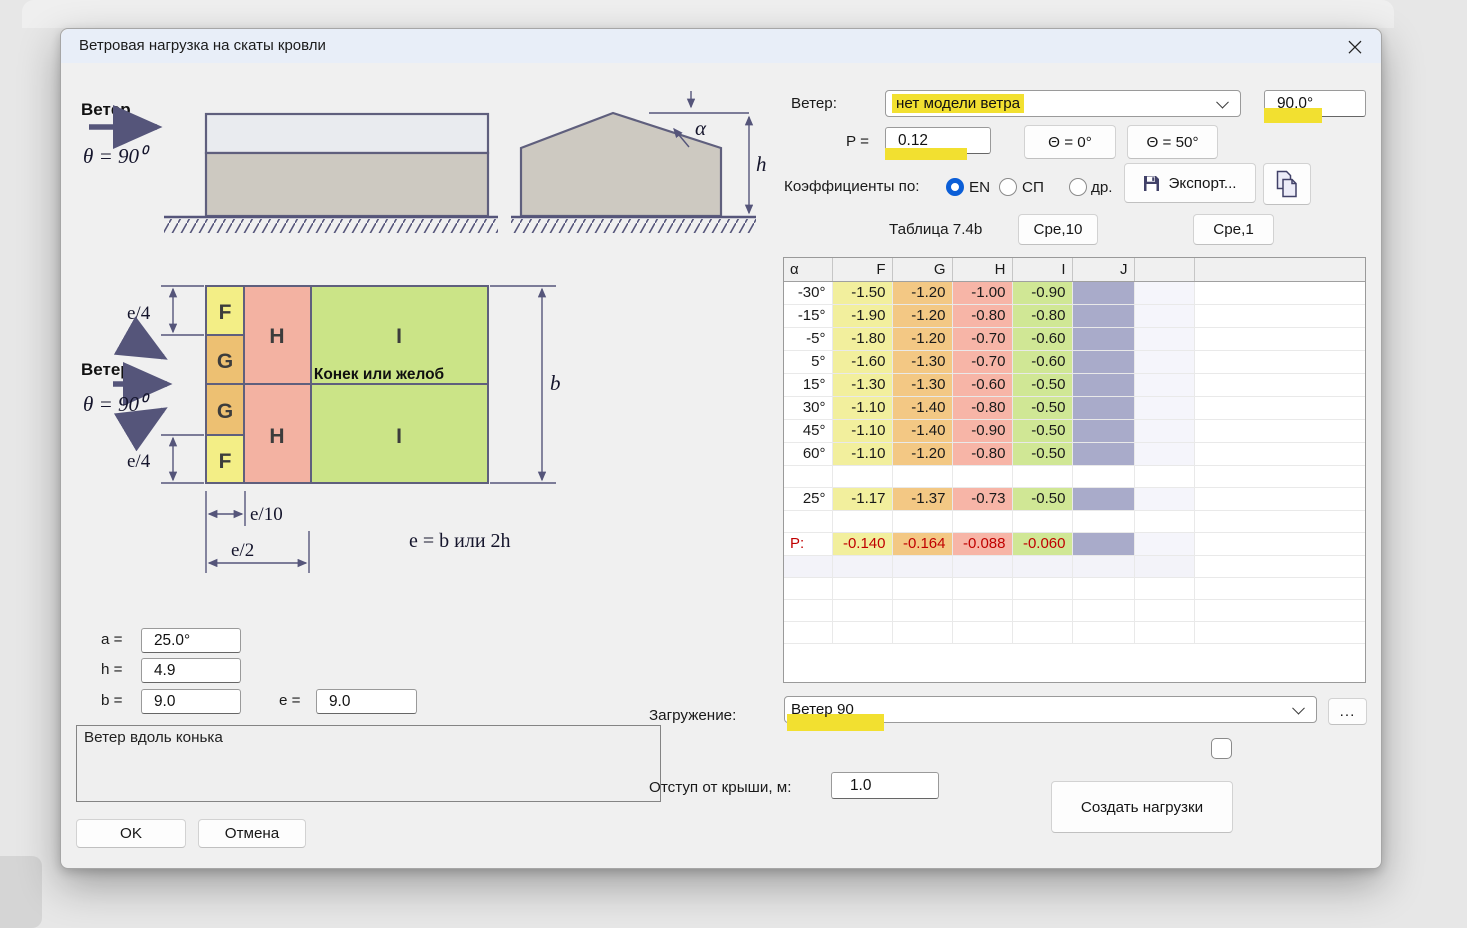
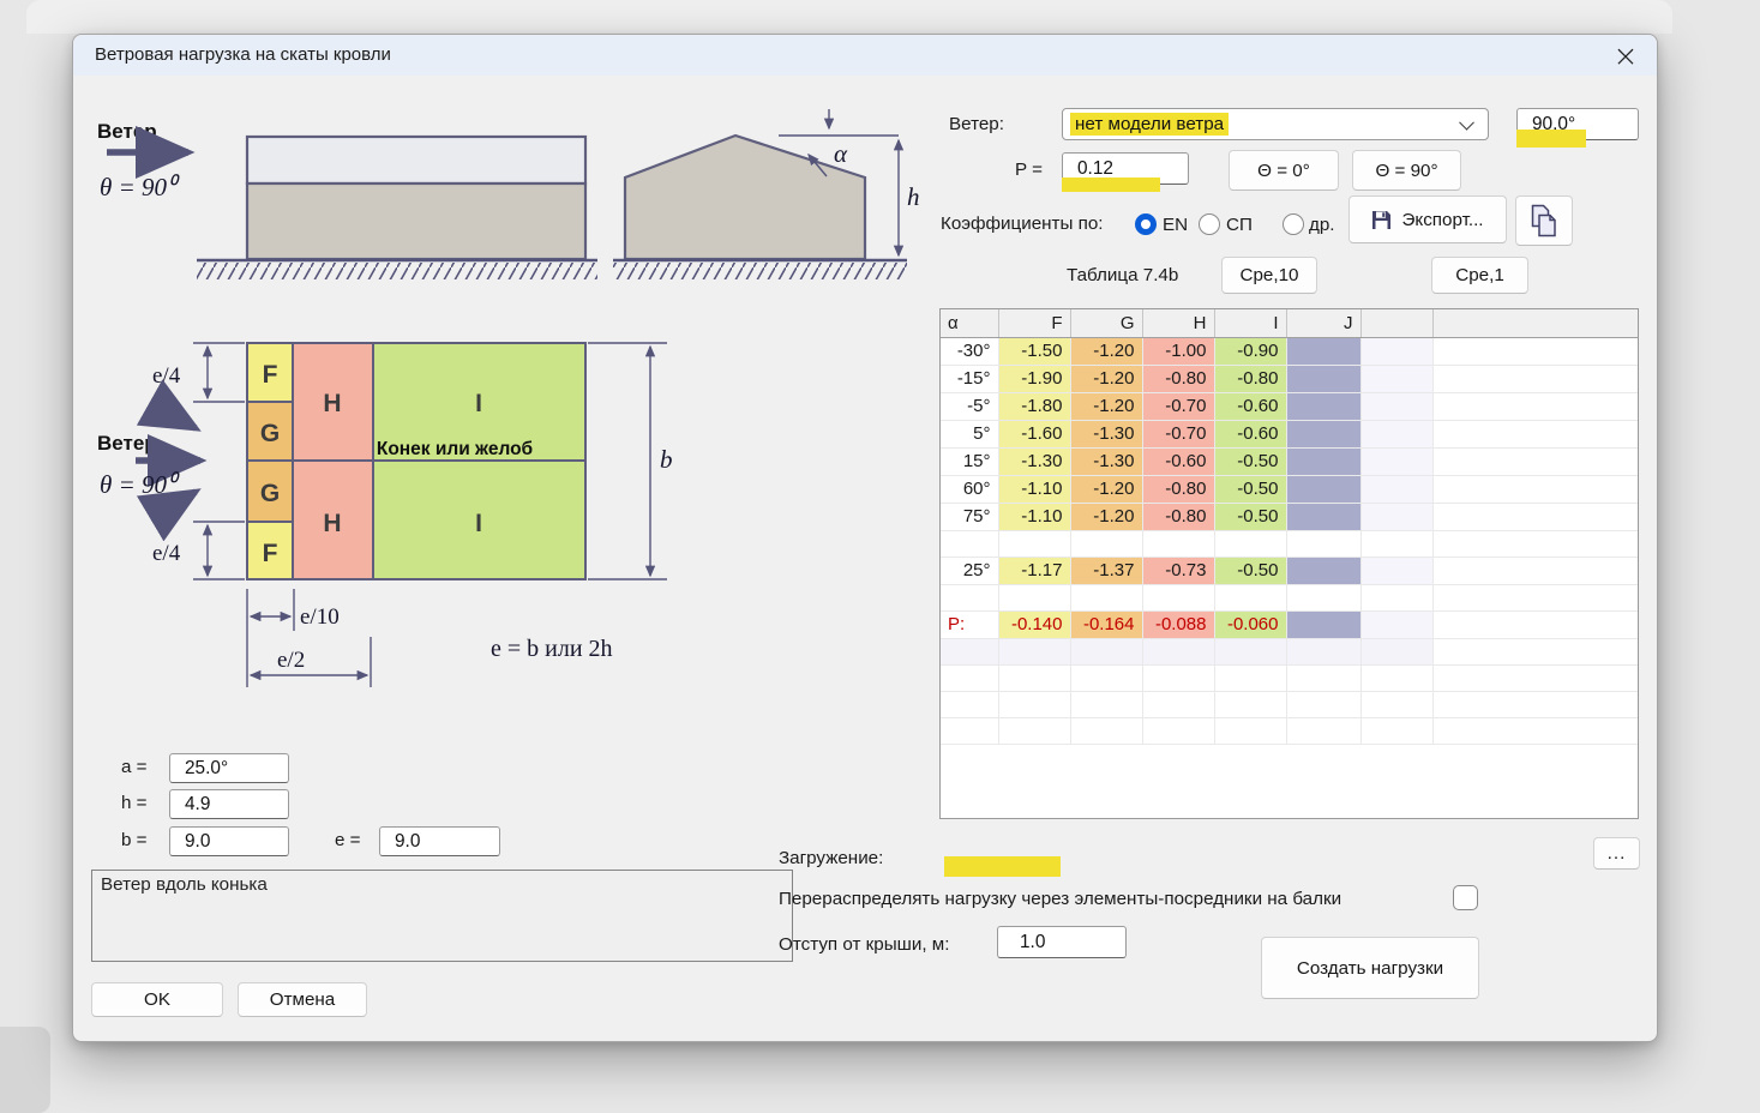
  Ветровая нагрузка на скаты кровли
  ×
  Ветер
  θ = 90⁰
  α
  h
  F
  G
  G
  F
  H
  H
  I
  I
  Конек или желоб
  e/4
  e/4
  Ветер
  θ = 90⁰
  b
  e/10
  e/2
  e = b или 2h
  Ветер:
  нет модели ветра
  90.0°
  P =
  0.12
  Θ = 0°
- Θ = 50°
+ Θ = 90°
  Коэффициенты по:
  EN
  СП
  др.
  Экспорт...
  Таблица 7.4b
  Cpe,10
  Cpe,1
  α	F	G	H	I	J
  -30°	-1.50	-1.20	-1.00	-0.90
  -15°	-1.90	-1.20	-0.80	-0.80
  -5°	-1.80	-1.20	-0.70	-0.60
  5°	-1.60	-1.30	-0.70	-0.60
  15°	-1.30	-1.30	-0.60	-0.50
- 30°	-1.10	-1.40	-0.80	-0.50
- 45°	-1.10	-1.40	-0.90	-0.50
  60°	-1.10	-1.20	-0.80	-0.50
+ 75°	-1.10	-1.20	-0.80	-0.50
  25°	-1.17	-1.37	-0.73	-0.50
  P:	-0.140	-0.164	-0.088	-0.060
  a =
  25.0°
  h =
  4.9
  b =
  9.0
  e =
  9.0
  Ветер вдоль конька
  OK
  Отмена
  Загружение:
- Ветер 90
  ...
+ Перераспределять нагрузку через элементы-посредники на балки
  Отступ от крыши, м:
  1.0
  Создать нагрузки
